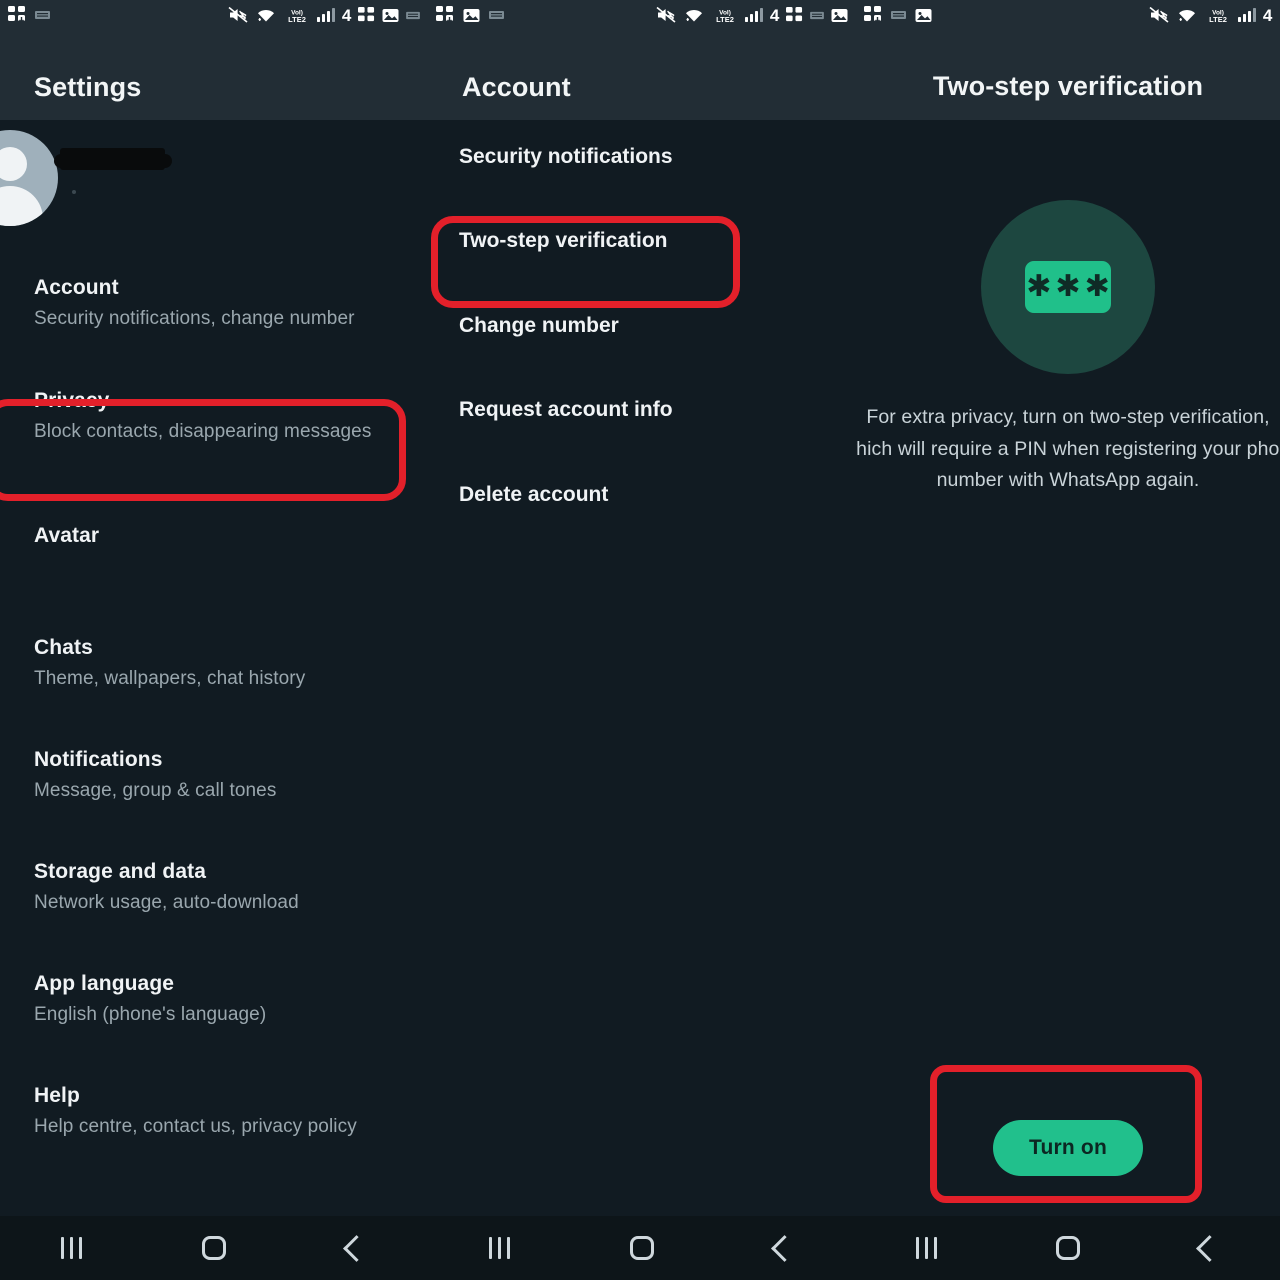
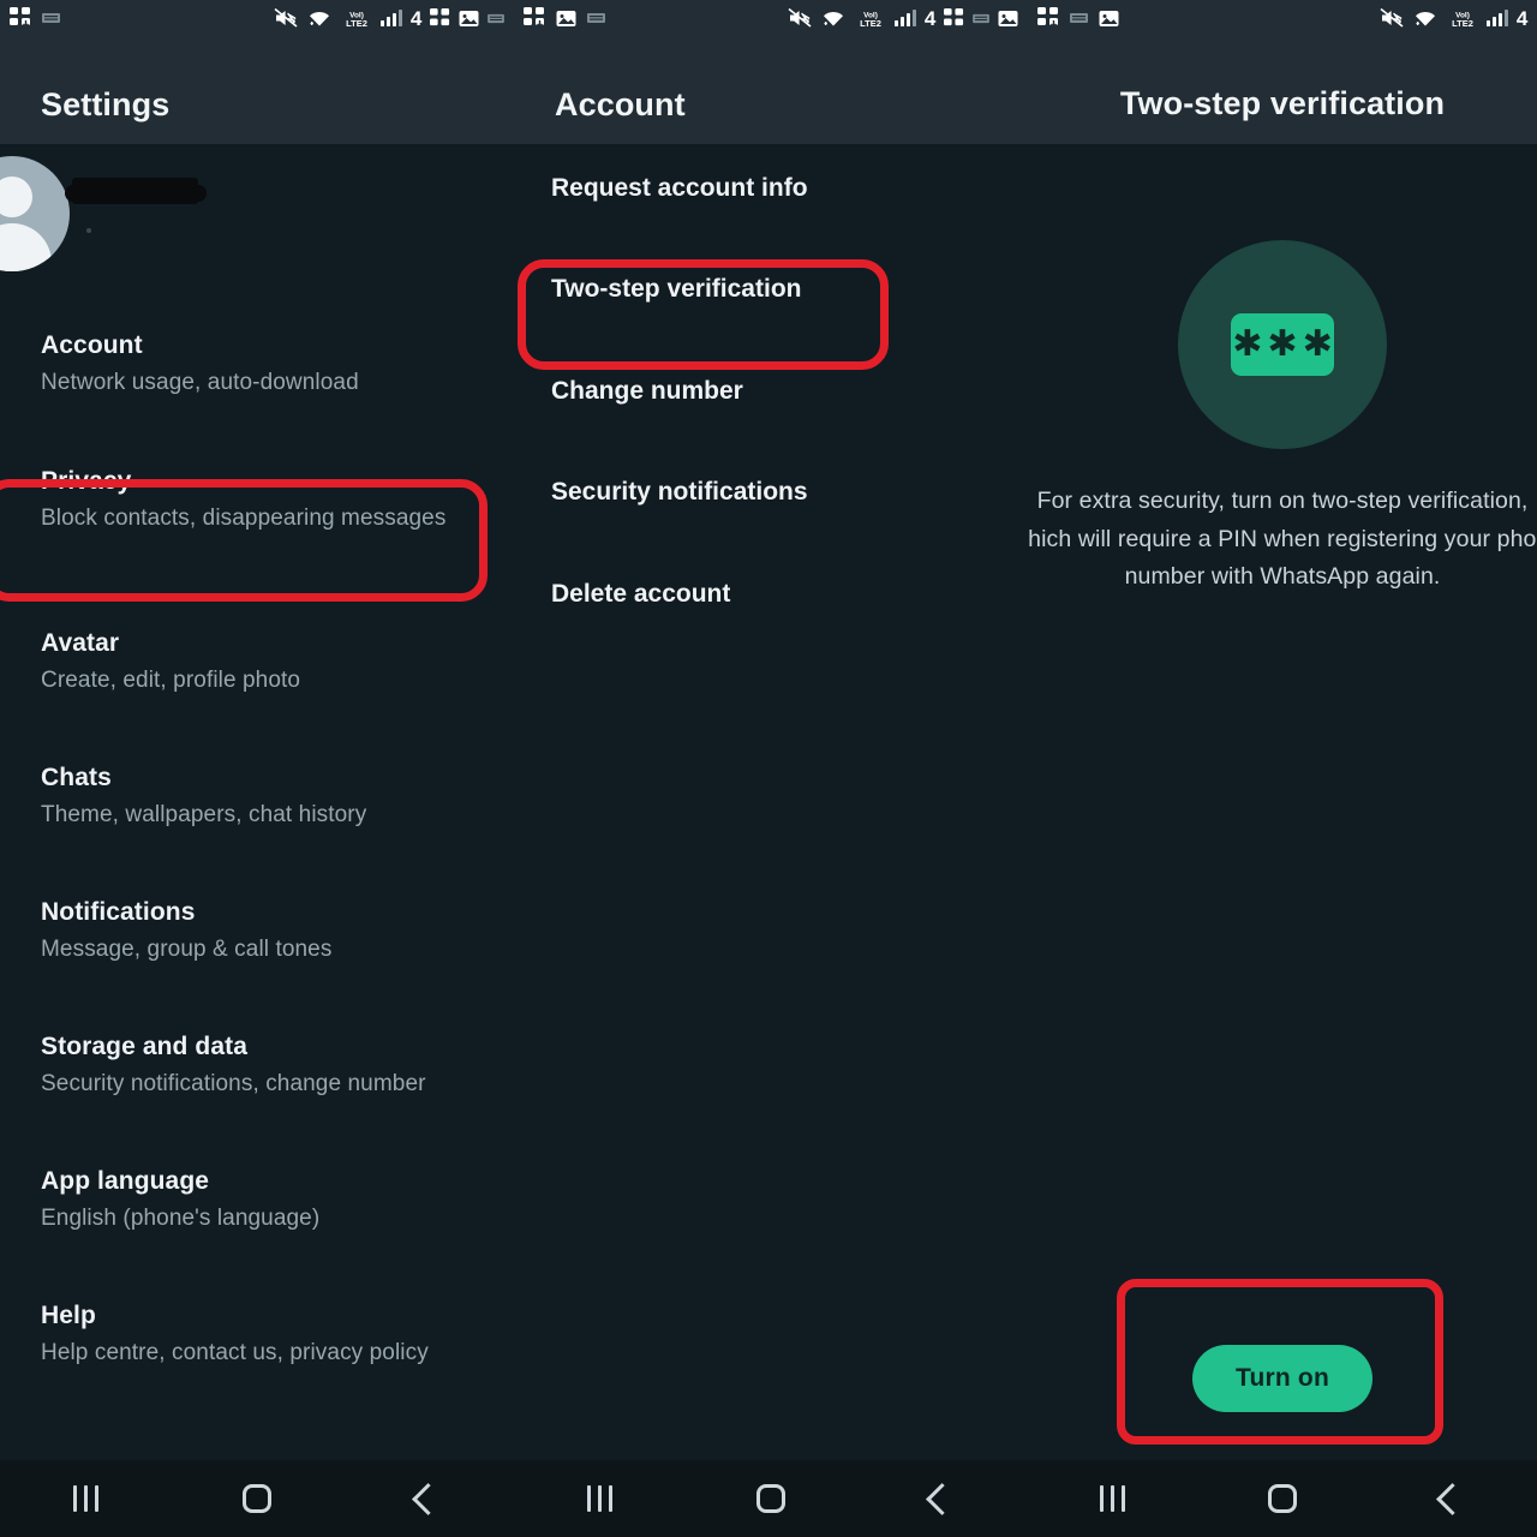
  LTE2
  4
  Settings
  Account
- Security notifications, change number
+ Network usage, auto-download
  Privacy
  Block contacts, disappearing messages
  Avatar
+ Create, edit, profile photo
  Chats
  Theme, wallpapers, chat history
  Notifications
  Message, group & call tones
  Storage and data
- Network usage, auto-download
+ Security notifications, change number
  App language
  English (phone's language)
  Help
  Help centre, contact us, privacy policy
  LTE2
  4
  Account
- Security notifications
+ Request account info
  Two-step verification
  Change number
- Request account info
+ Security notifications
  Delete account
  LTE2
  4
  Two-step verification
  ✱
  ✱
  ✱
- For extra privacy, turn on two-step verification,
+ For extra security, turn on two-step verification,
  hich will require a PIN when registering your pho
  number with WhatsApp again.
  Turn on
